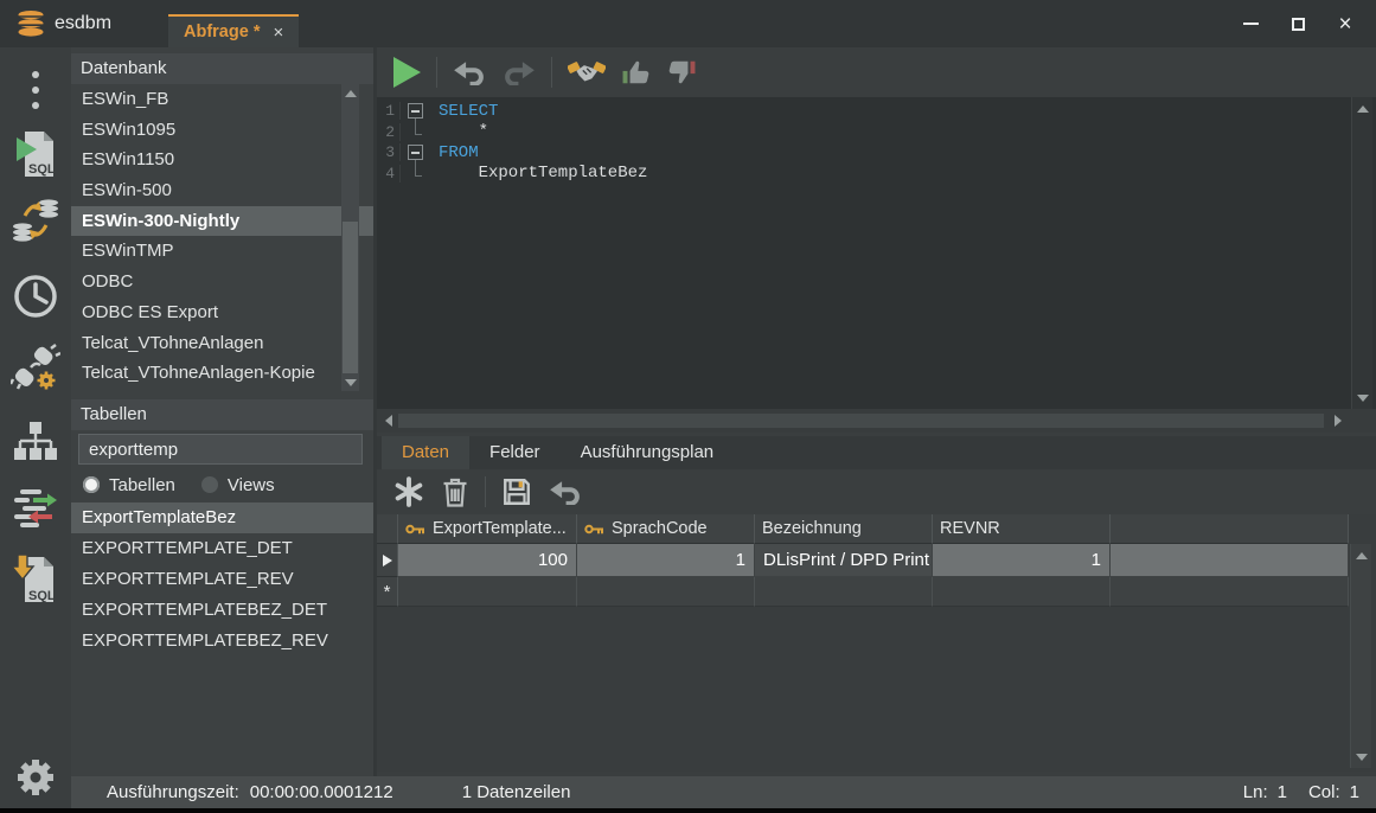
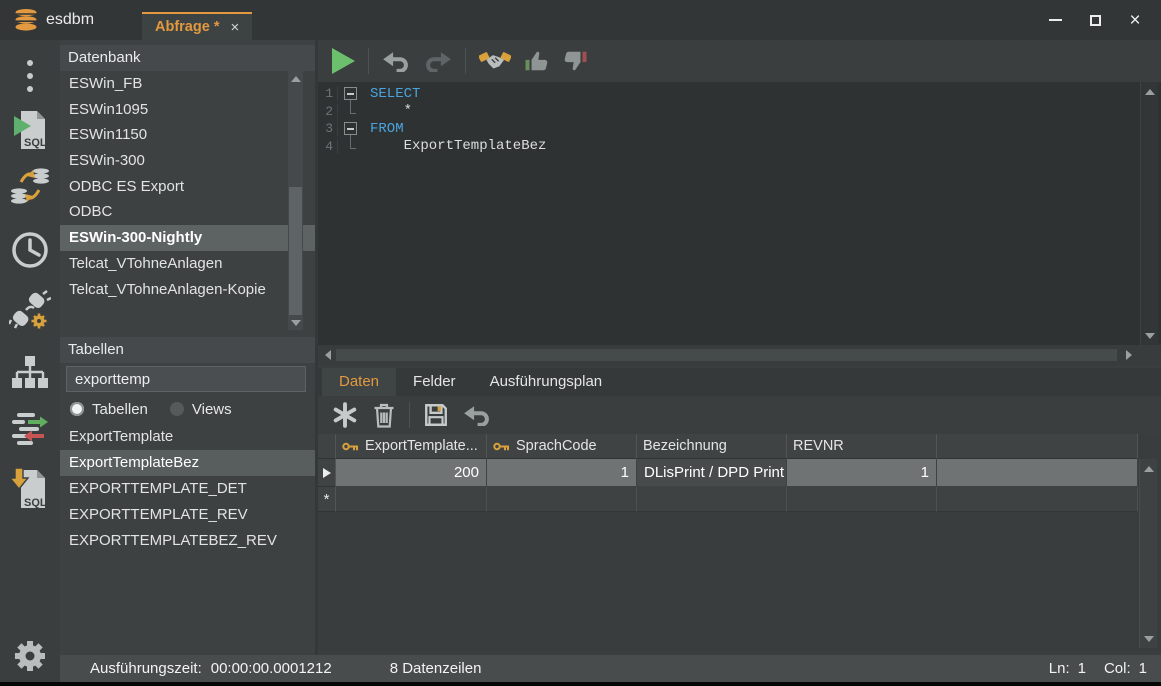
  esdbm
  Abfrage *
  ×
  ×
  SQL
  SQL
  Datenbank
  ESWin_FB
  ESWin1095
  ESWin1150
- ESWin-500
+ ESWin-300
- ESWin-300-Nightly
+ ODBC ES Export
- ESWinTMP
  ODBC
- ODBC ES Export
+ ESWin-300-Nightly
  Telcat_VTohneAnlagen
  Telcat_VTohneAnlagen-Kopie
  Tabellen
  exporttemp
  Tabellen
  Views
+ ExportTemplate
  ExportTemplateBez
  EXPORTTEMPLATE_DET
  EXPORTTEMPLATE_REV
- EXPORTTEMPLATEBEZ_DET
  EXPORTTEMPLATEBEZ_REV
  1
  SELECT
  2
  *
  3
  FROM
  4
  ExportTemplateBez
  Daten
  Felder
  Ausführungsplan
  ExportTemplate...
  SprachCode
  Bezeichnung
  REVNR
- 100
+ 200
  1
  DLisPrint / DPD Print
  1
  *
  Ausführungszeit:
  00:00:00.0001212
- 1 Datenzeilen
+ 8 Datenzeilen
  Ln:
  1
  Col:
  1
